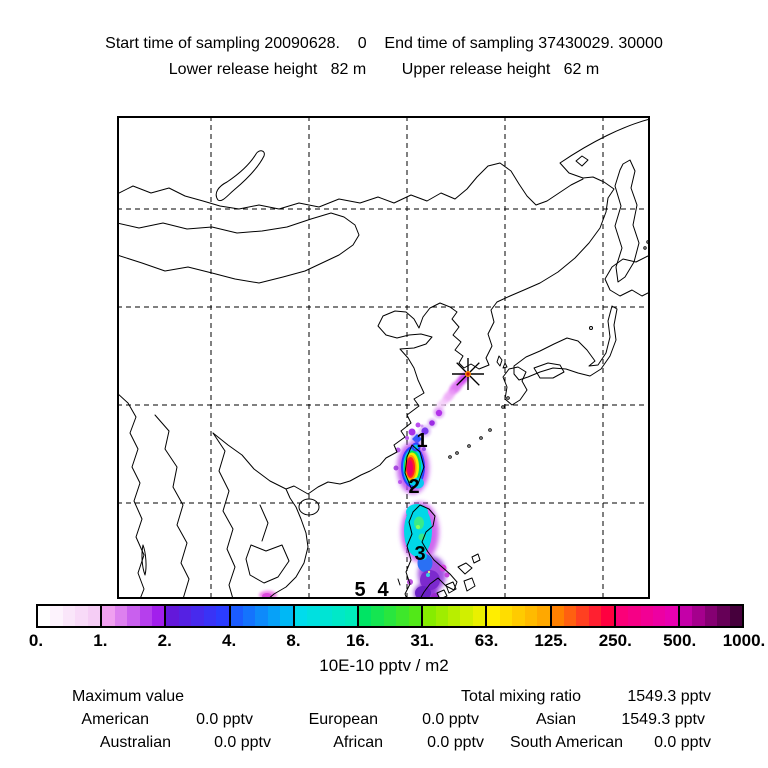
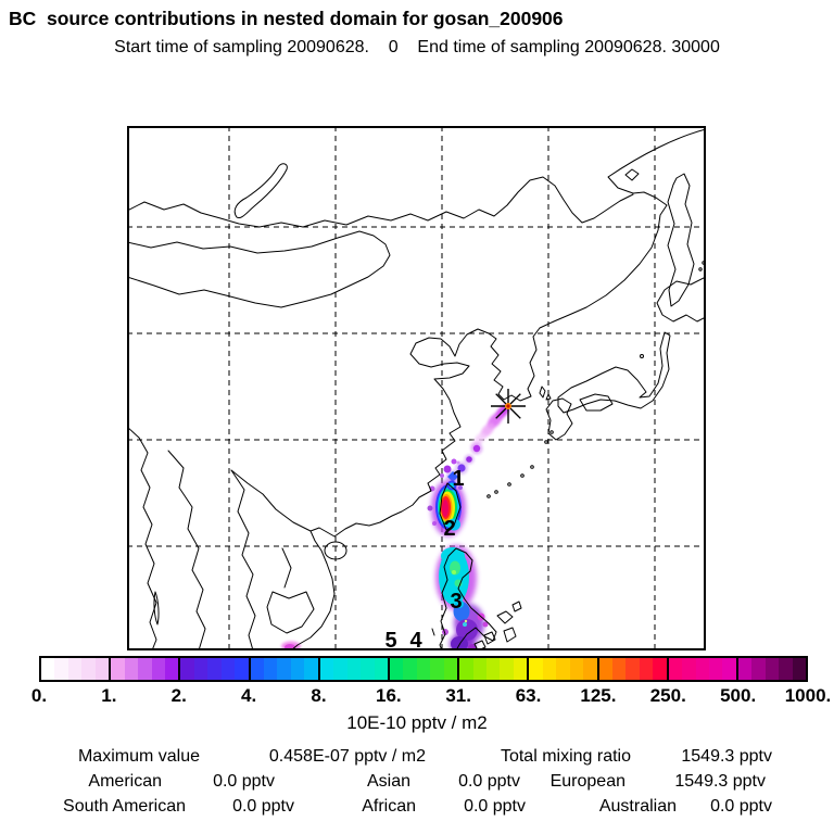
+ BC source contributions in nested domain for gosan_200906
- Start time of sampling 20090628. 0 End time of sampling 37430029. 30000
+ Start time of sampling 20090628. 0 End time of sampling 20090628. 30000
- Lower release height 82 m Upper release height 62 m
  1
  2
  3
  5
  4
  0.
  1.
  2.
  4.
  8.
  16.
  31.
  63.
  125.
  250.
  500.
  1000.
  10E-10 pptv / m2
  Maximum value
+ 0.458E-07 pptv / m2
  Total mixing ratio
  1549.3 pptv
  American
  0.0 pptv
- European
+ Asian
  0.0 pptv
- Asian
+ European
  1549.3 pptv
- Australian
+ South American
  0.0 pptv
  African
  0.0 pptv
- South American
+ Australian
  0.0 pptv
